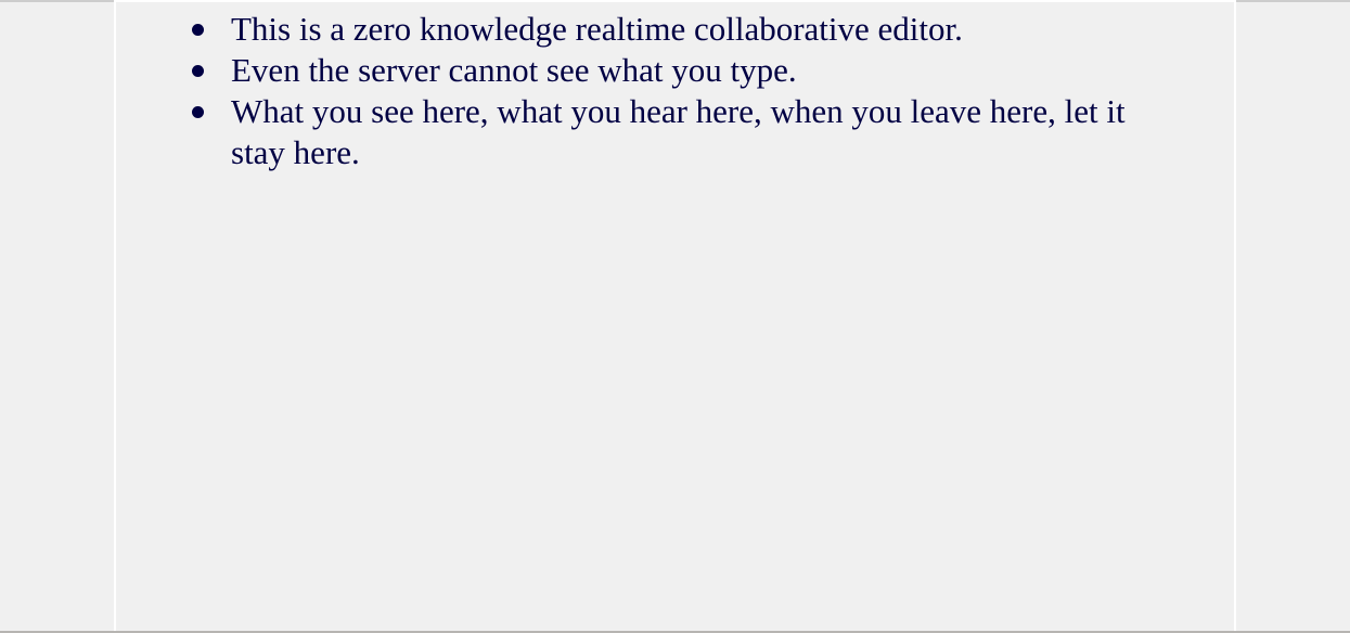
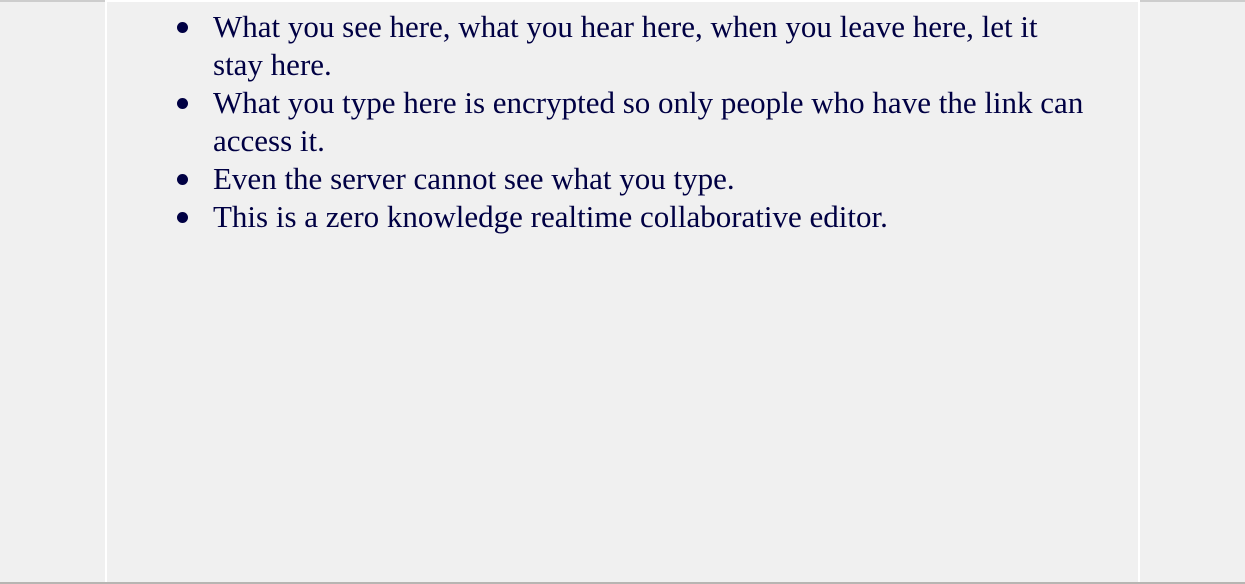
- This is a zero knowledge realtime collaborative editor.
+ What you see here, what you hear here, when you leave here, let it stay here.
+ What you type here is encrypted so only people who have the link can access it.
  Even the server cannot see what you type.
- What you see here, what you hear here, when you leave here, let it stay here.
+ This is a zero knowledge realtime collaborative editor.
